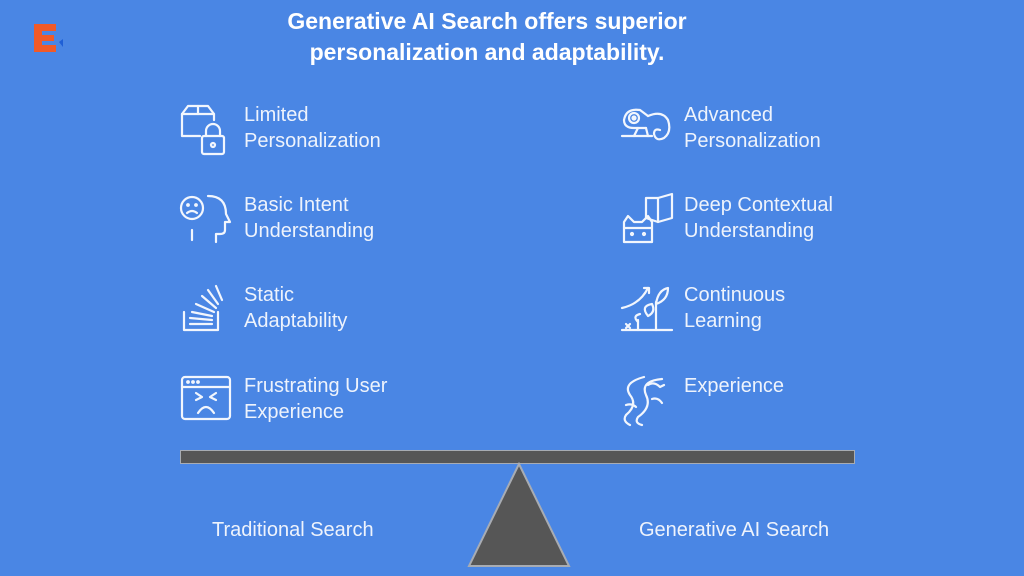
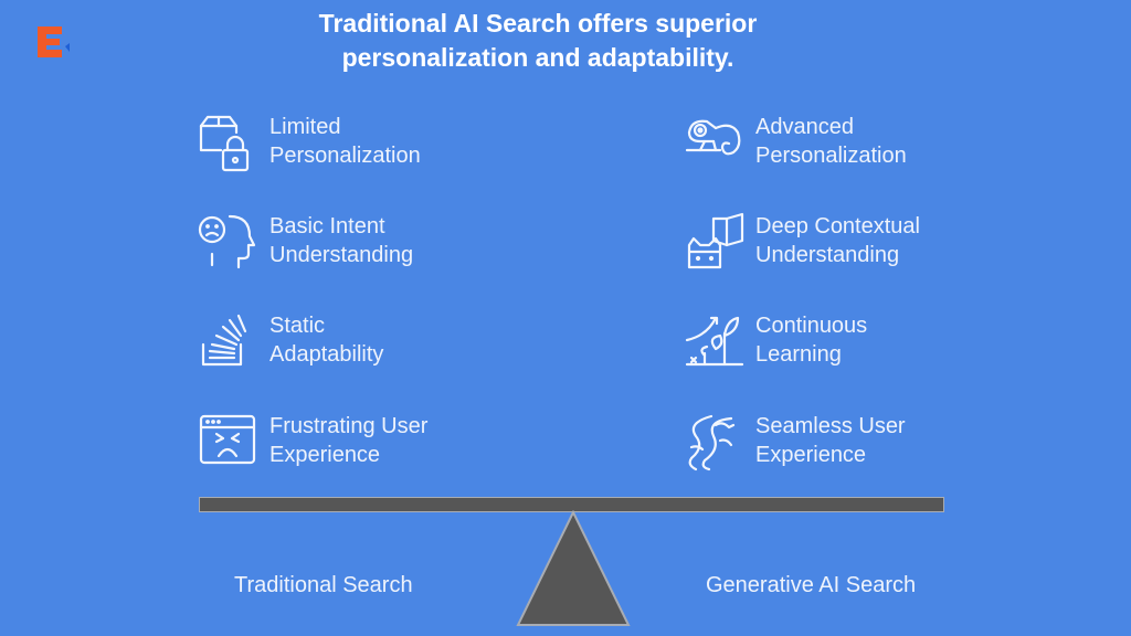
- Generative AI Search offers superior
+ Traditional AI Search offers superior
  personalization and adaptability.
  Limited
  Personalization
  Basic Intent
  Understanding
  Static
  Adaptability
  Frustrating User
  Experience
  Advanced
  Personalization
  Deep Contextual
  Understanding
  Continuous
  Learning
+ Seamless User
  Experience
  Traditional Search
  Generative AI Search
